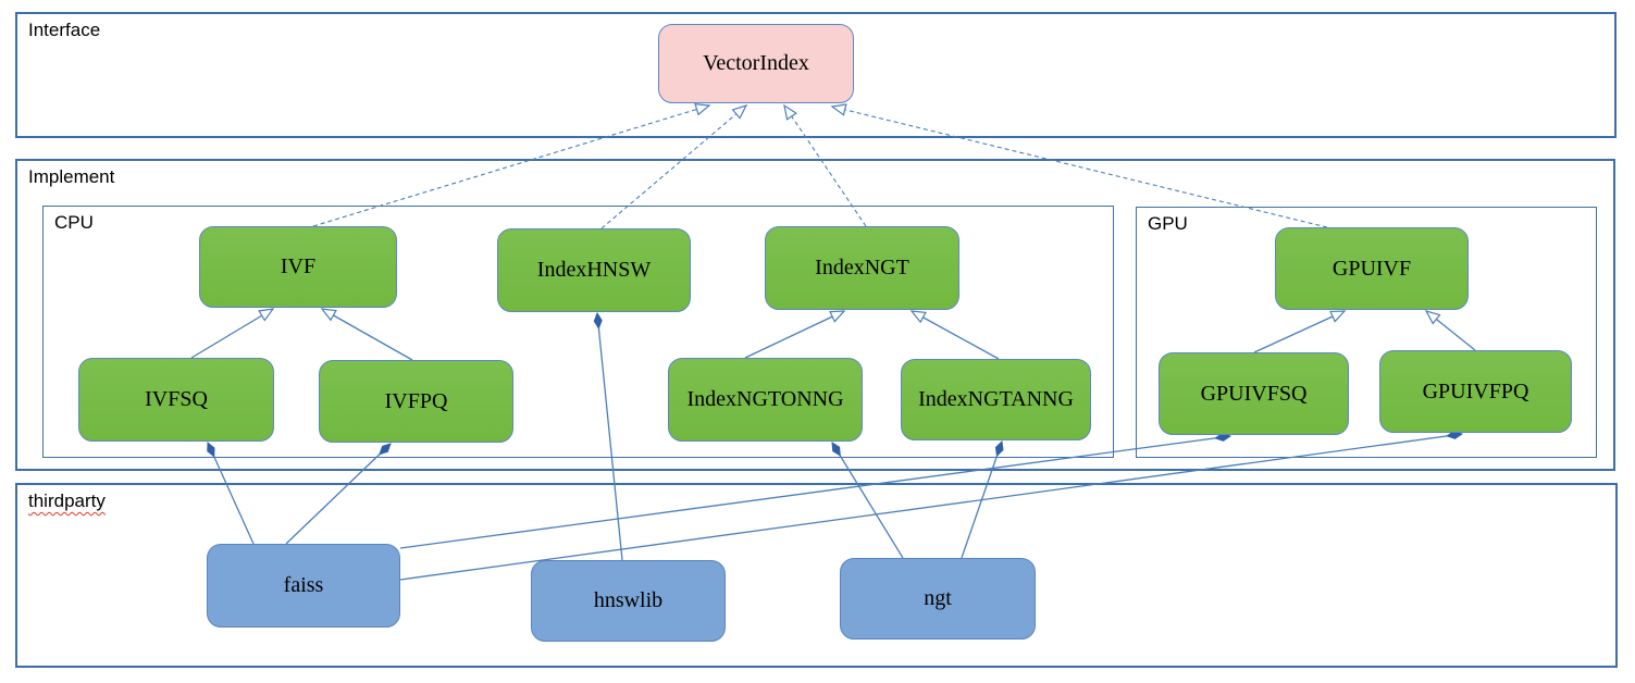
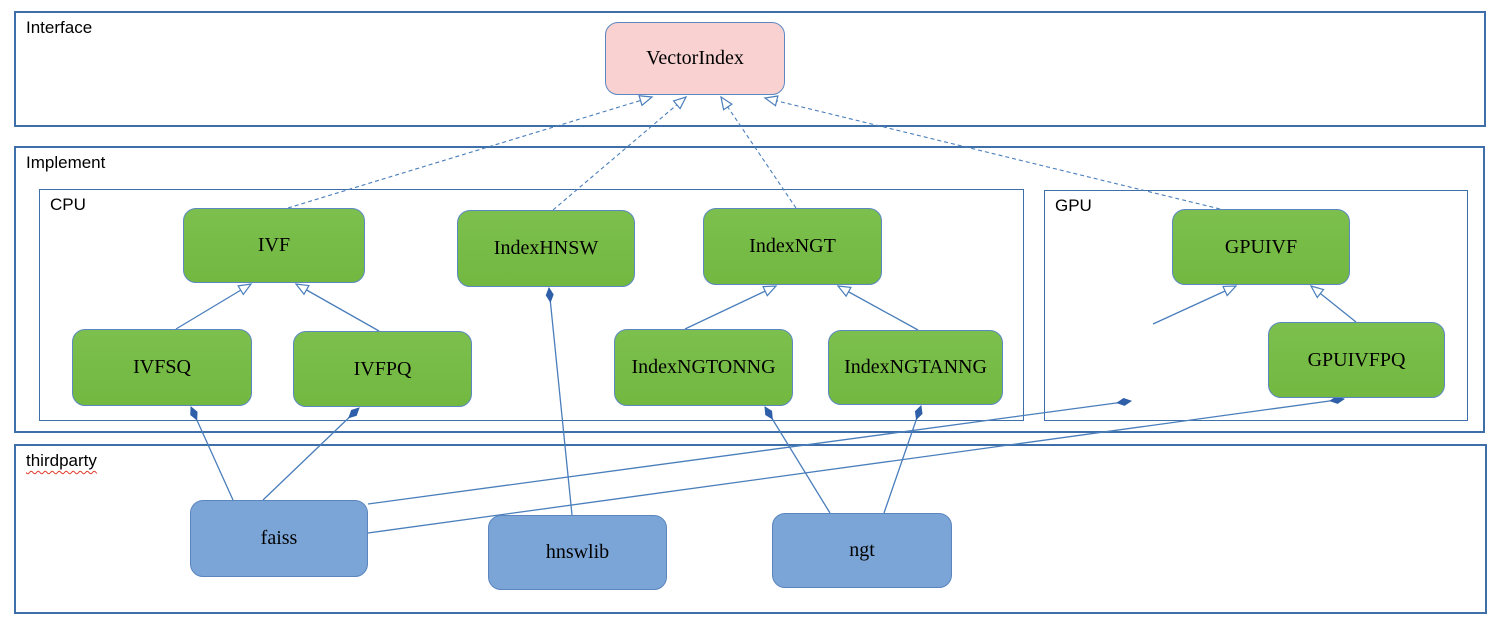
  Interface
  Implement
  CPU
  GPU
  thirdparty
  VectorIndex
  IVF
  IndexHNSW
  IndexNGT
  GPUIVF
  IVFSQ
  IVFPQ
  IndexNGTONNG
  IndexNGTANNG
- GPUIVFSQ
  GPUIVFPQ
  faiss
  hnswlib
  ngt
